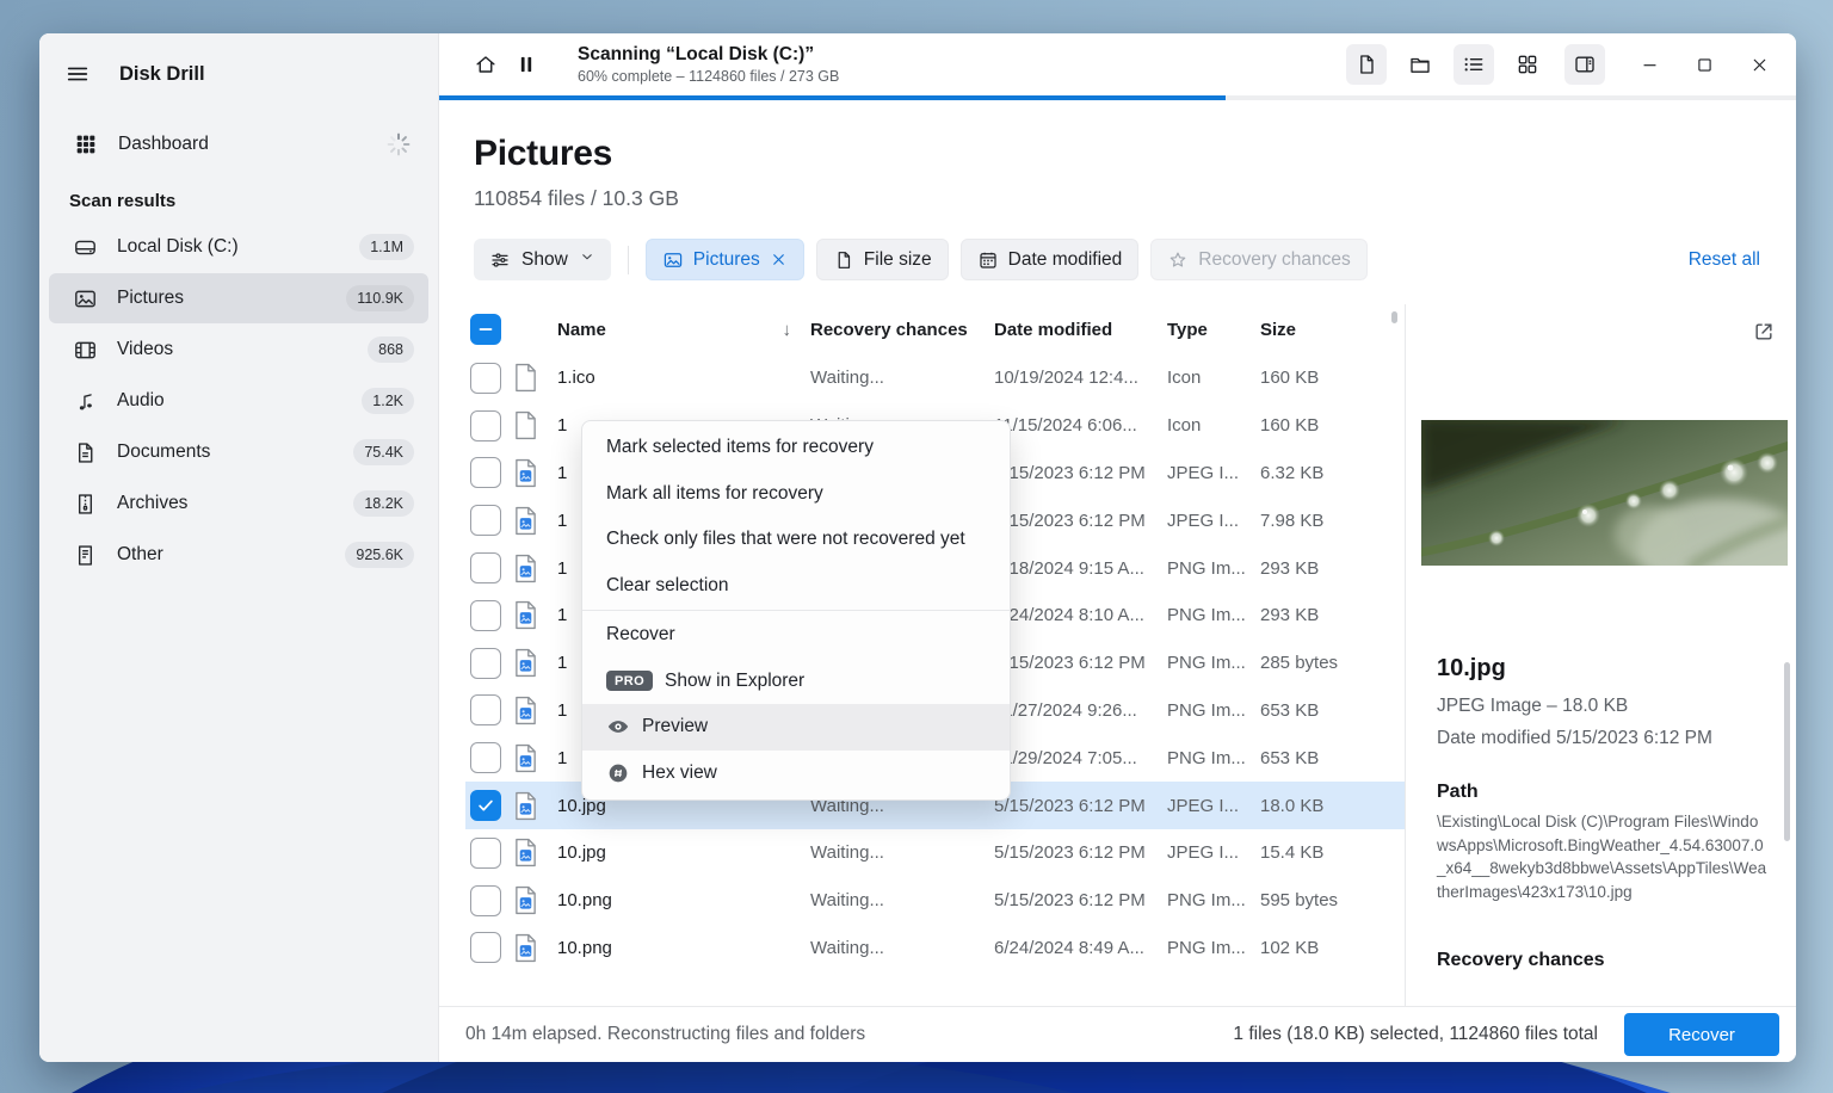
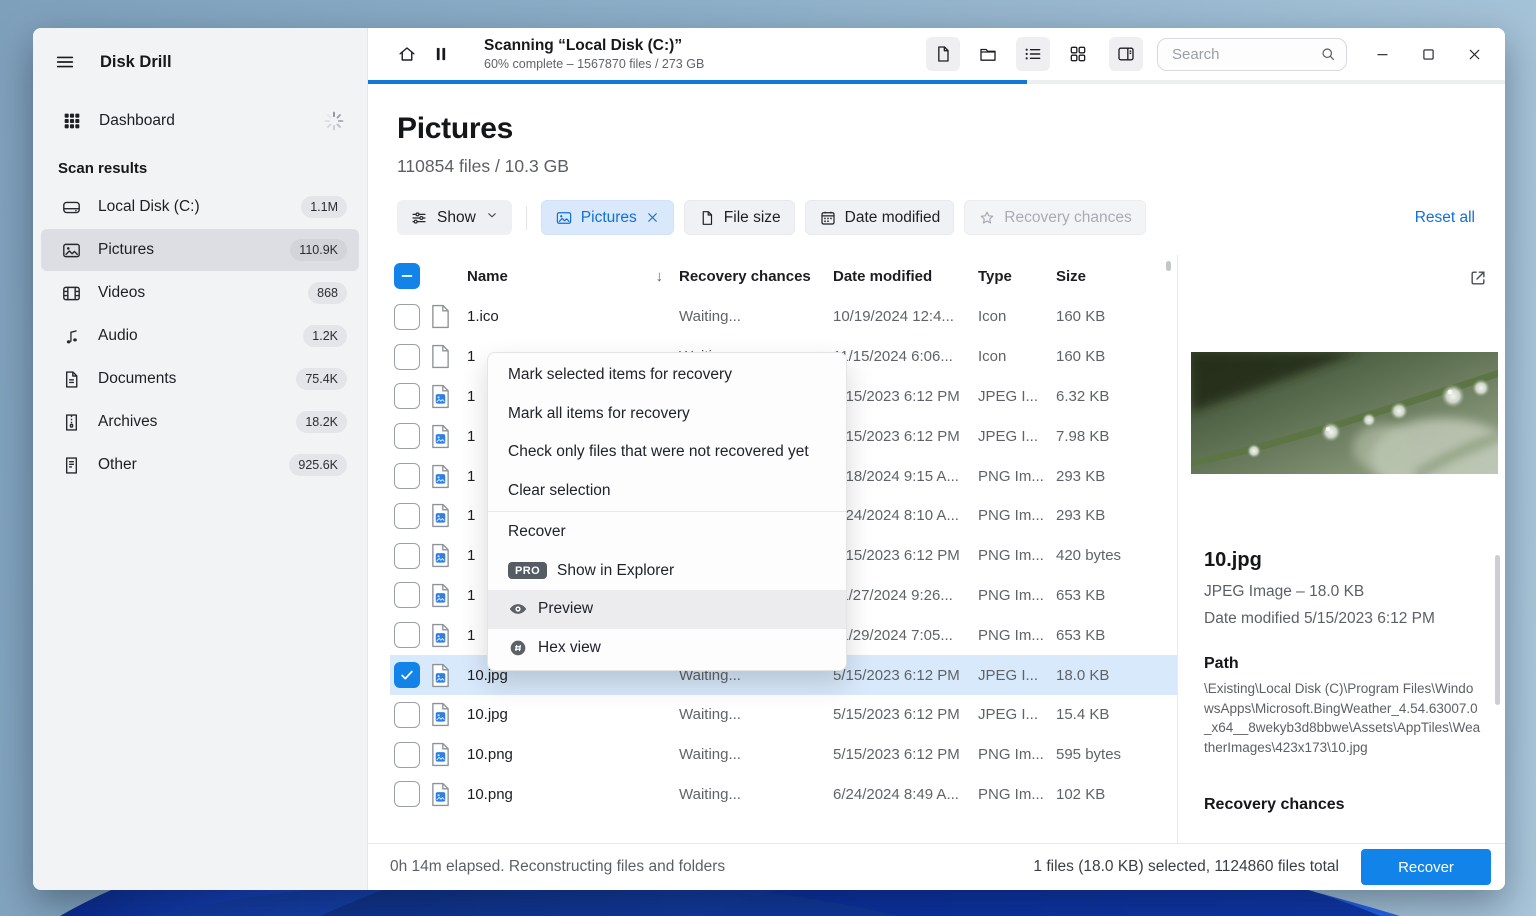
  Disk Drill
  Dashboard
  Scan results
  Local Disk (C:)
  1.1M
  Pictures
  110.9K
  Videos
  868
  Audio
  1.2K
  Documents
  75.4K
  Archives
  18.2K
  Other
  925.6K
  Scanning “Local Disk (C:)”
- 60% complete – 1124860 files / 273 GB
+ 60% complete – 1567870 files / 273 GB
+ Search
  Pictures
  110854 files / 10.3 GB
  Show
  Pictures
  File size
  Date modified
  Recovery chances
  Reset all
  Name
  ↓
  Recovery chances
  Date modified
  Type
  Size
  1.ico
  Waiting...
  10/19/2024 12:4...
  Icon
  160 KB
  1
  /15/2024 6:06...
  Icon
  160 KB
  1
  15/2023 6:12 PM
  JPEG I...
  6.32 KB
  1
  15/2023 6:12 PM
  JPEG I...
  7.98 KB
  1
  18/2024 9:15 A...
  PNG Im...
  293 KB
  1
  24/2024 8:10 A...
  PNG Im...
  293 KB
  1
  15/2023 6:12 PM
  PNG Im...
- 285 bytes
+ 420 bytes
  1
  /27/2024 9:26...
  PNG Im...
  653 KB
  1
  /29/2024 7:05...
  PNG Im...
  653 KB
  10.jpg
  Waiting...
  5/15/2023 6:12 PM
  JPEG I...
  18.0 KB
  10.jpg
  Waiting...
  5/15/2023 6:12 PM
  JPEG I...
  15.4 KB
  10.png
  Waiting...
  5/15/2023 6:12 PM
  PNG Im...
  595 bytes
  10.png
  Waiting...
  6/24/2024 8:49 A...
  PNG Im...
  102 KB
  10.jpg
  JPEG Image – 18.0 KB
  Date modified 5/15/2023 6:12 PM
  Path
  \Existing\Local Disk (C)\Program Files\WindowsApps\Microsoft.BingWeather_4.54.63007.0_x64__8wekyb3d8bbwe\Assets\AppTiles\WeatherImages\423x173\10.jpg
  Recovery chances
  0h 14m elapsed. Reconstructing files and folders
  1 files (18.0 KB) selected, 1124860 files total
  Recover
  Mark selected items for recovery
  Mark all items for recovery
  Check only files that were not recovered yet
  Clear selection
  Recover
  PRO
  Show in Explorer
  Preview
  Hex view
